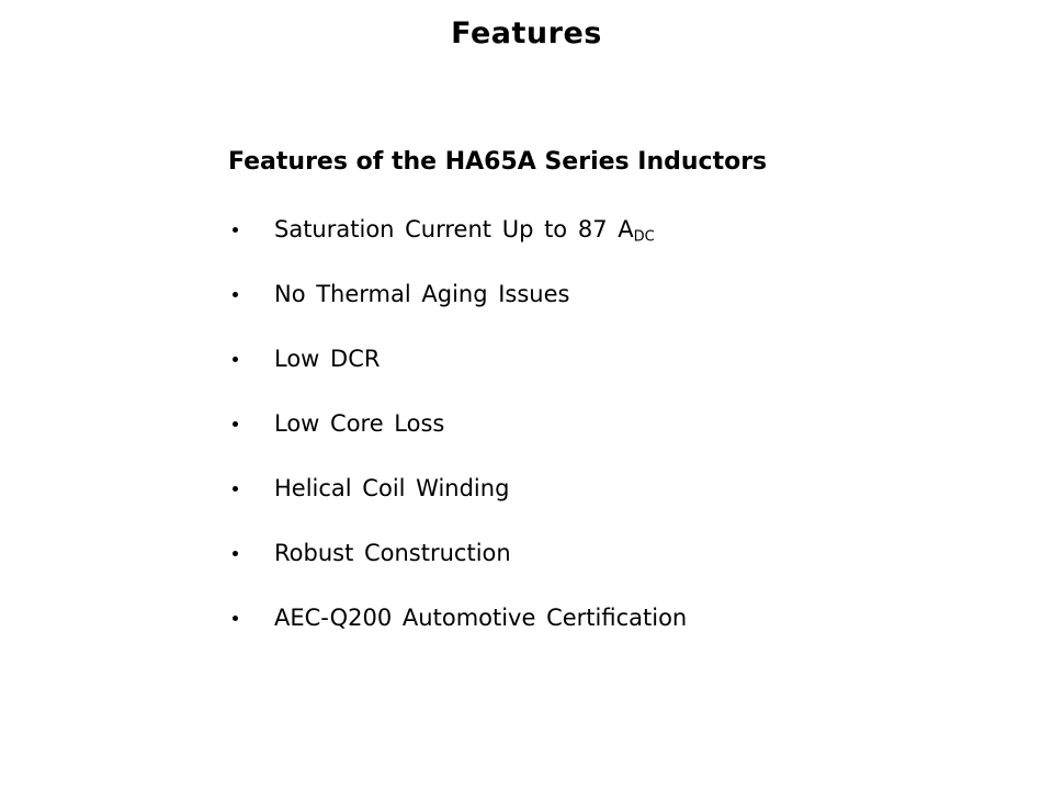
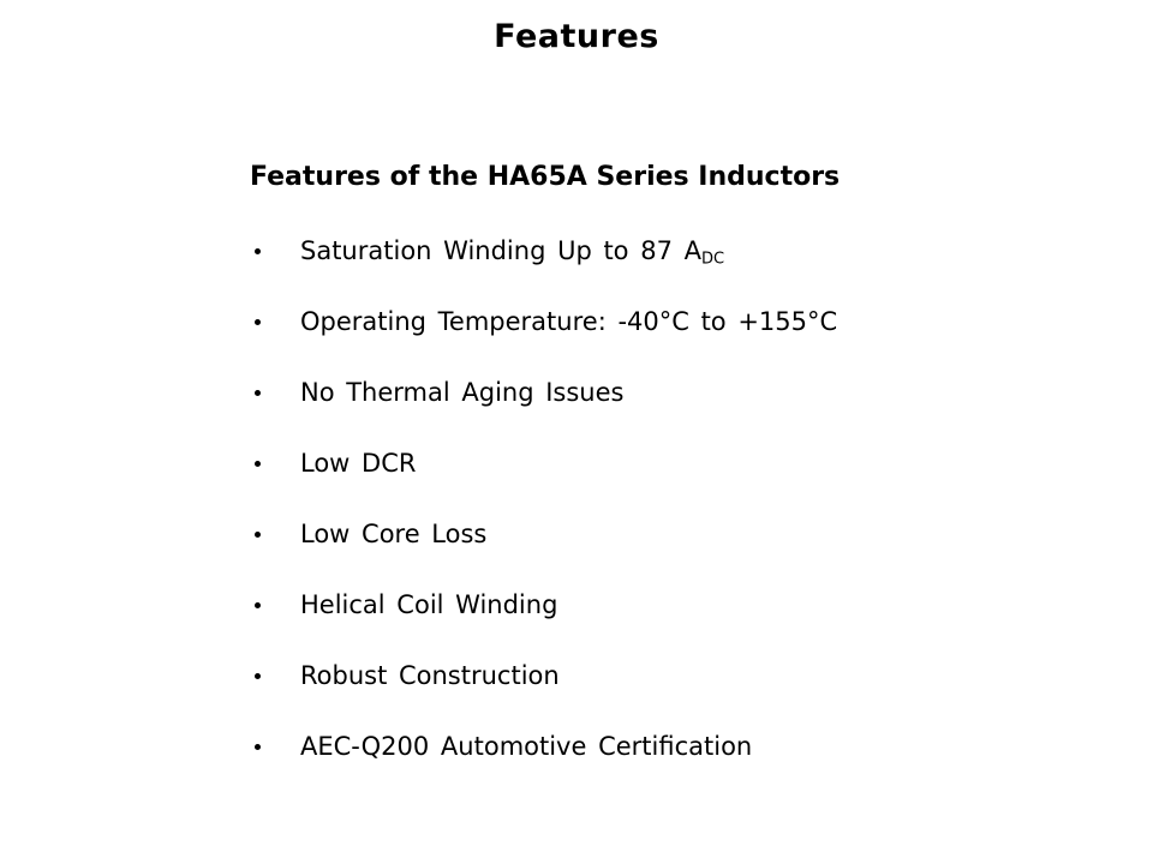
  Features
  Features of the HA65A Series Inductors
- Saturation Current Up to 87 ADC
+ Saturation Winding Up to 87 ADC
+ Operating Temperature: -40°C to +155°C
  No Thermal Aging Issues
  Low DCR
  Low Core Loss
  Helical Coil Winding
  Robust Construction
  AEC-Q200 Automotive Certification
